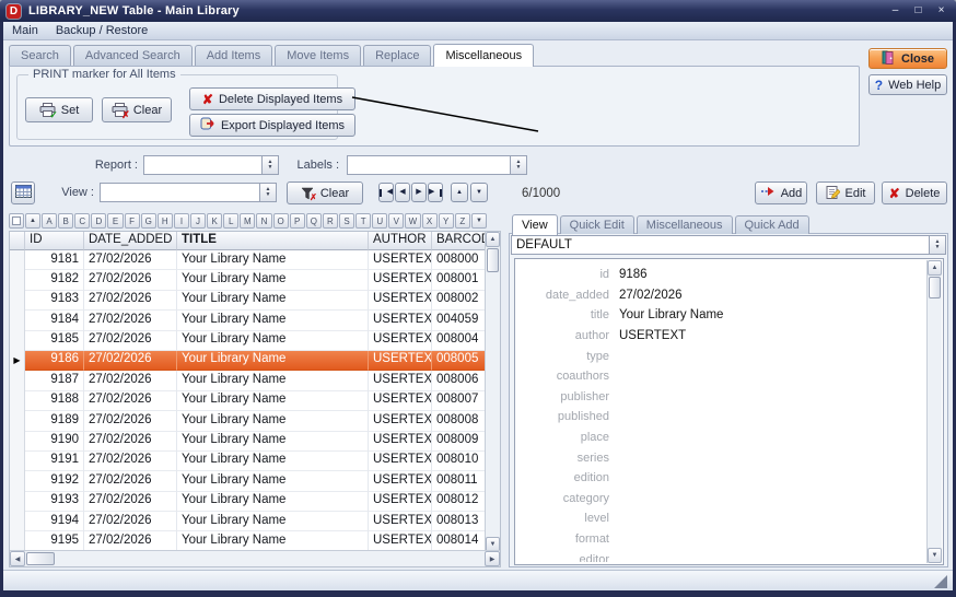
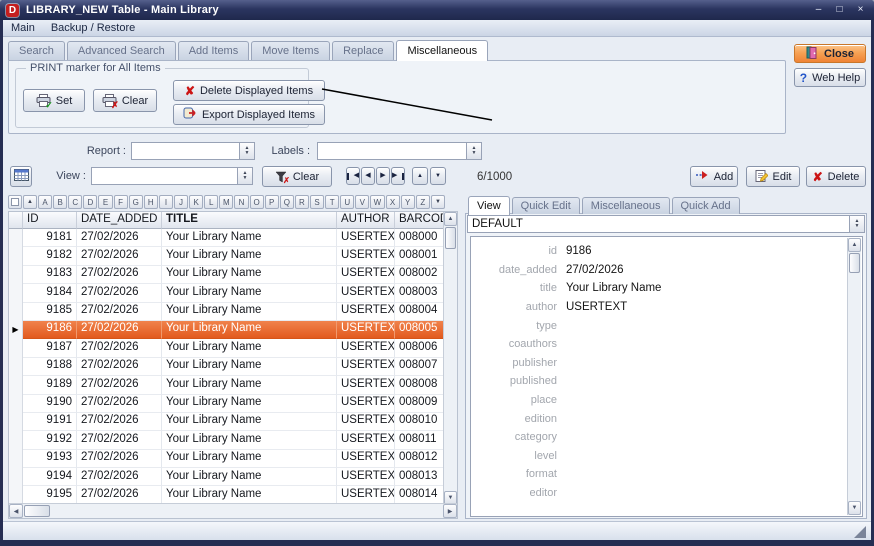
  D
  LIBRARY_NEW Table - Main Library
  –
  □
  ×
  Main
  Backup / Restore
  Search
  Advanced Search
  Add Items
  Move Items
  Replace
  Miscellaneous
  PRINT marker for All Items
  ✓
  Set
  ✗
  Clear
  ✘
  Delete Displayed Items
  Export Displayed Items
  Close
  ?
  Web Help
  Report :
  Labels :
  View :
  ✗
  Clear
  6/1000
  Add
  Edit
  ✘
  Delete
  A
  B
  C
  D
  E
  F
  G
  H
  I
  J
  K
  L
  M
  N
  O
  P
  Q
  R
  S
  T
  U
  V
  W
  X
  Y
  Z
  ID
  DATE_ADDED
  TITLE
  AUTHOR
  BARCO
  9181
  27/02/2026
  Your Library Name
  USERTEX
  008000
  9182
  27/02/2026
  Your Library Name
  USERTEX
  008001
  9183
  27/02/2026
  Your Library Name
  USERTEX
  008002
  9184
  27/02/2026
  Your Library Name
  USERTEX
- 004059
+ 008003
  9185
  27/02/2026
  Your Library Name
  USERTEX
  008004
  ▶
  9186
  27/02/2026
  Your Library Name
  USERTEX
  008005
  9187
  27/02/2026
  Your Library Name
  USERTEX
  008006
  9188
  27/02/2026
  Your Library Name
  USERTEX
  008007
  9189
  27/02/2026
  Your Library Name
  USERTEX
  008008
  9190
  27/02/2026
  Your Library Name
  USERTEX
  008009
  9191
  27/02/2026
  Your Library Name
  USERTEX
  008010
  9192
  27/02/2026
  Your Library Name
  USERTEX
  008011
  9193
  27/02/2026
  Your Library Name
  USERTEX
  008012
  9194
  27/02/2026
  Your Library Name
  USERTEX
  008013
  9195
  27/02/2026
  Your Library Name
  USERTEX
  008014
  View
  Quick Edit
  Miscellaneous
  Quick Add
  DEFAULT
  id
  9186
  date_added
  27/02/2026
  title
  Your Library Name
  author
  USERTEXT
  type
  coauthors
  publisher
  published
  place
- series
  edition
  category
  level
  format
  editor
